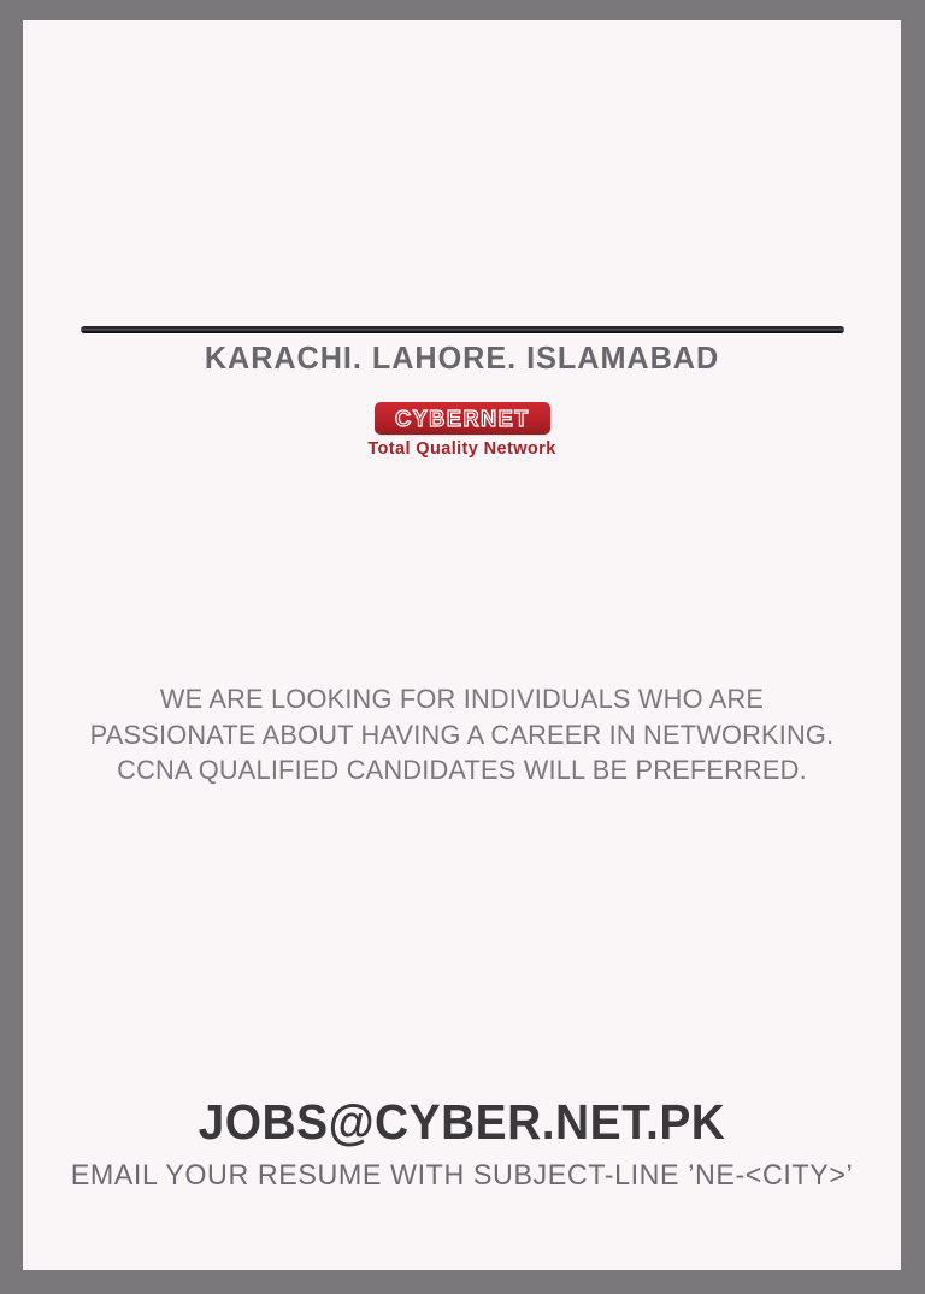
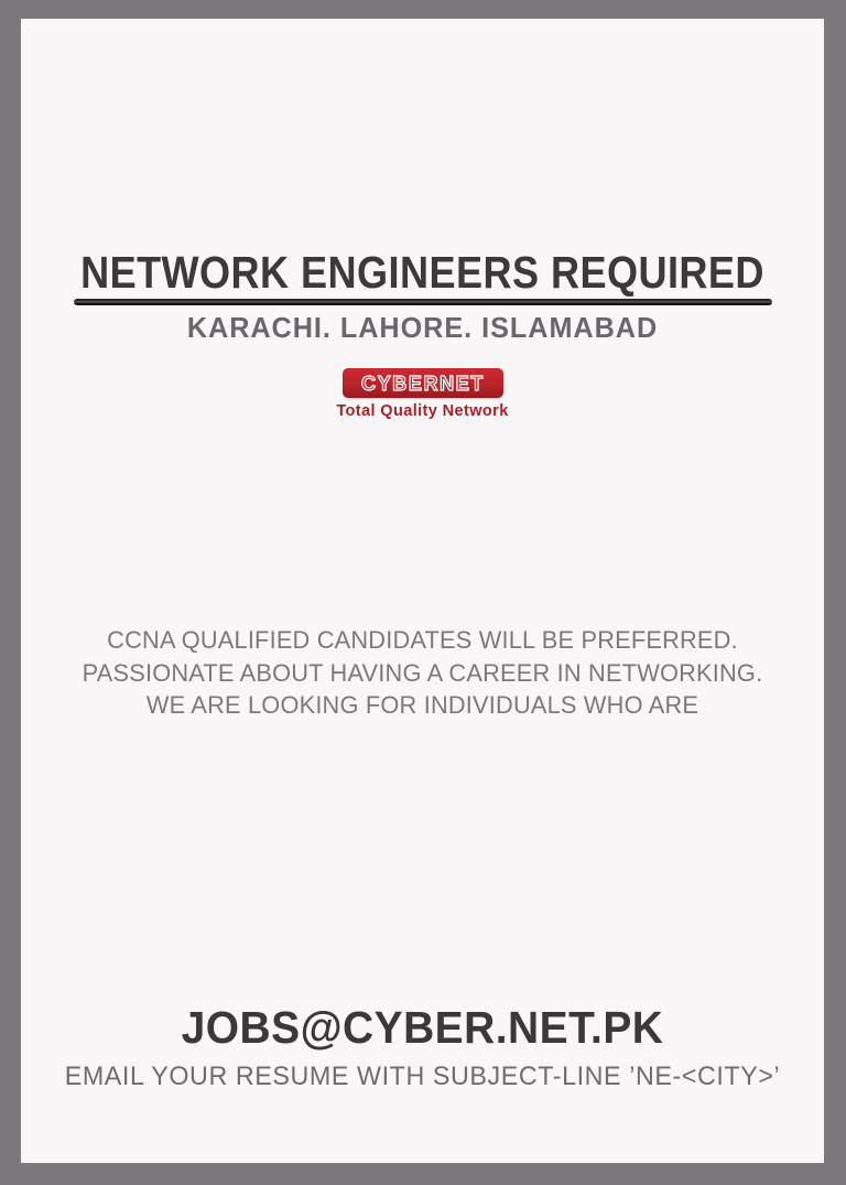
+ NETWORK ENGINEERS REQUIRED
  KARACHI. LAHORE. ISLAMABAD
  CYBERNET
  Total Quality Network
- WE ARE LOOKING FOR INDIVIDUALS WHO ARE
+ CCNA QUALIFIED CANDIDATES WILL BE PREFERRED.
  PASSIONATE ABOUT HAVING A CAREER IN NETWORKING.
- CCNA QUALIFIED CANDIDATES WILL BE PREFERRED.
+ WE ARE LOOKING FOR INDIVIDUALS WHO ARE
  JOBS@CYBER.NET.PK
  EMAIL YOUR RESUME WITH SUBJECT-LINE ’NE-<CITY>’
